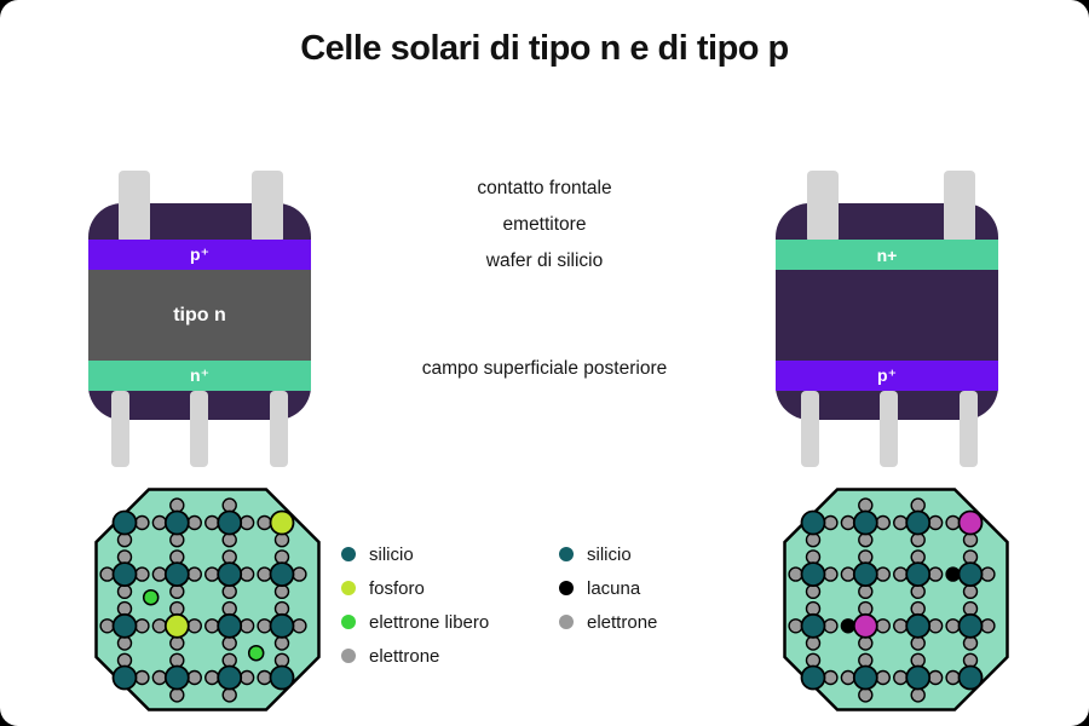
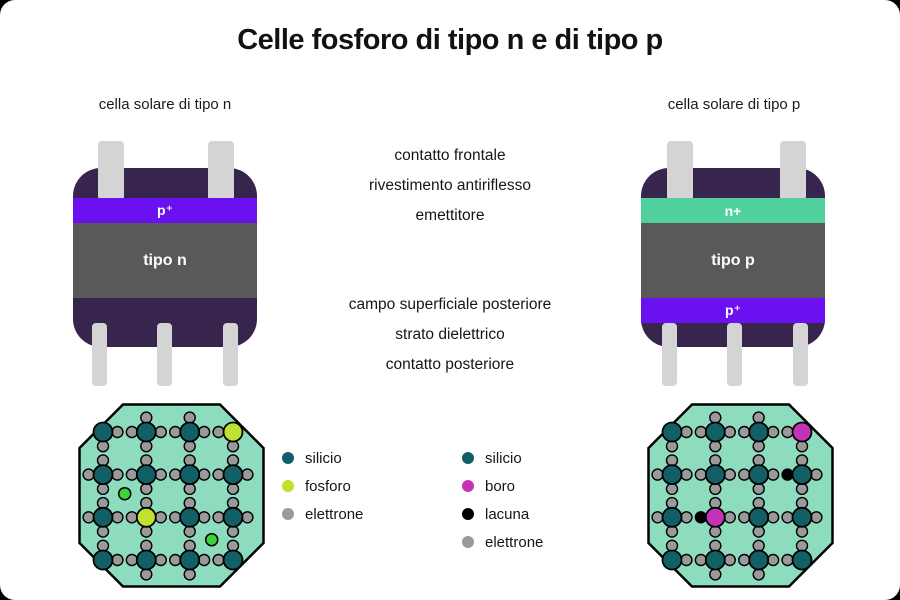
- Celle solari di tipo n e di tipo p
+ Celle fosforo di tipo n e di tipo p
+ cella solare di tipo n
+ cella solare di tipo p
  p⁺
  tipo n
- n⁺
  n+
+ tipo p
  p⁺
  contatto frontale
+ rivestimento antiriflesso
  emettitore
- wafer di silicio
  campo superficiale posteriore
+ strato dielettrico
+ contatto posteriore
  silicio
  fosforo
- elettrone libero
  elettrone
  silicio
+ boro
  lacuna
  elettrone
